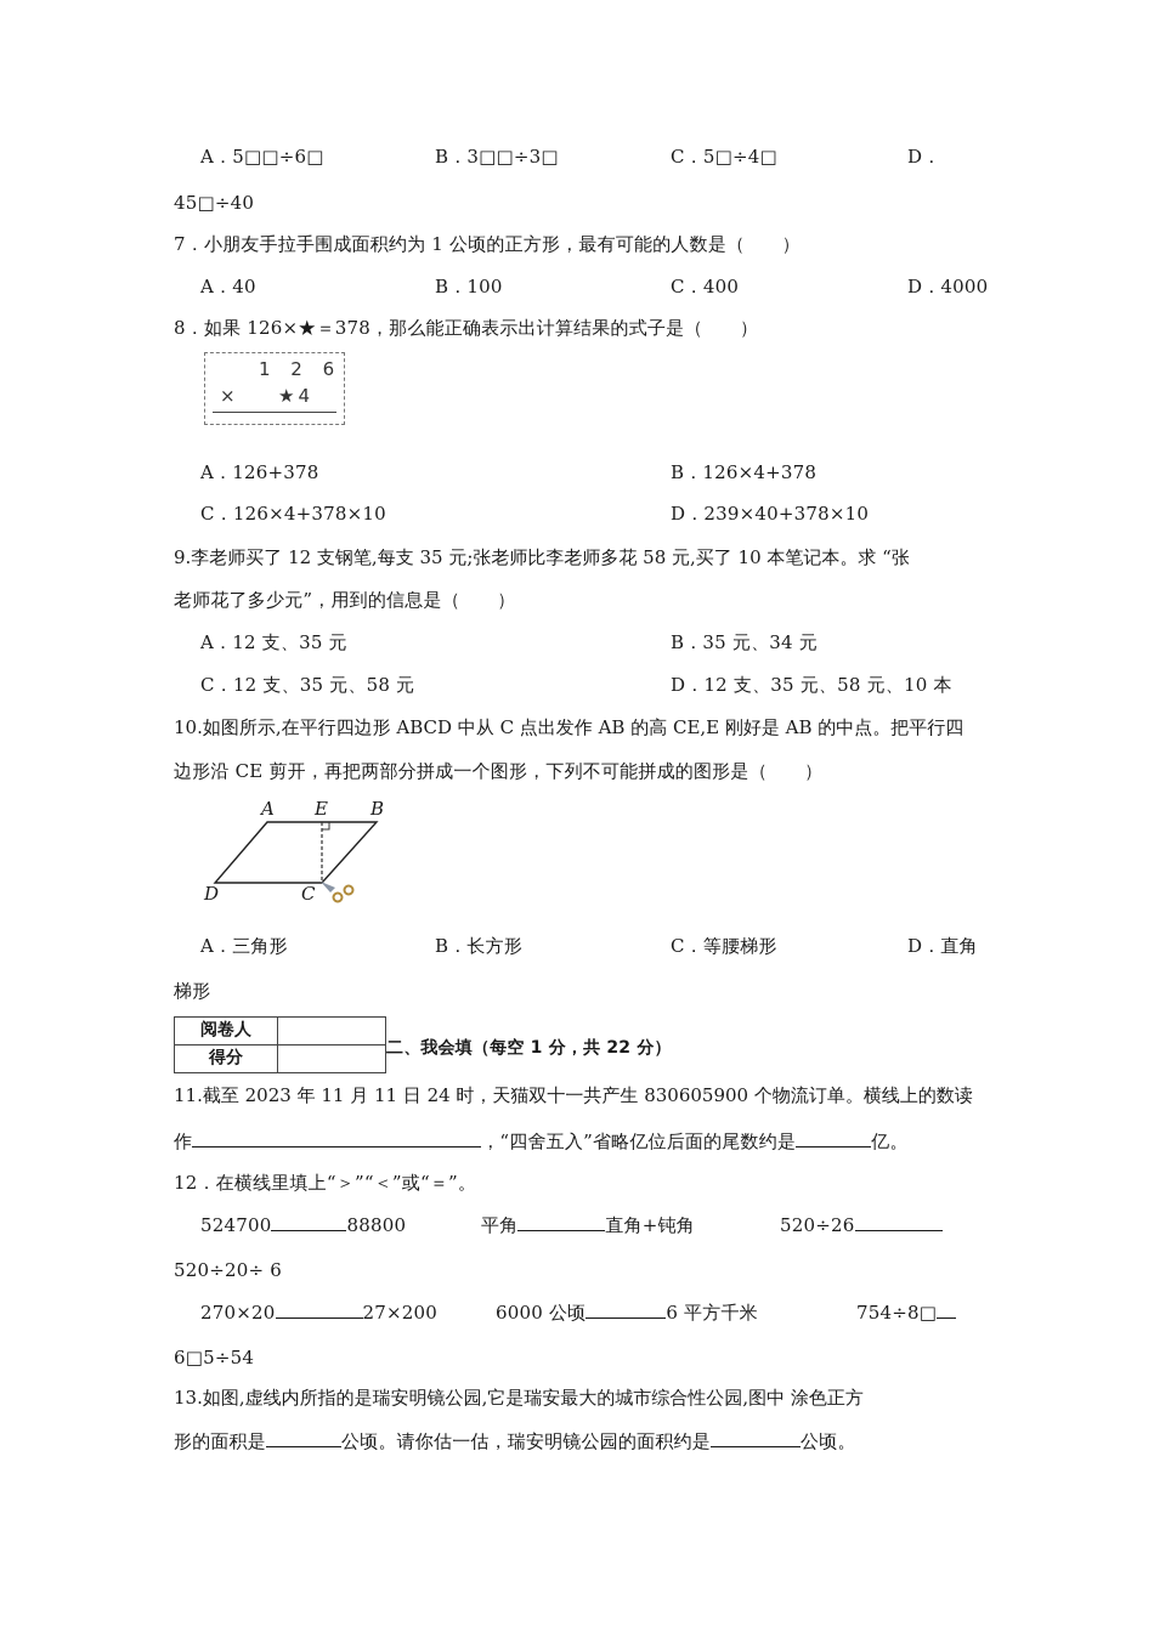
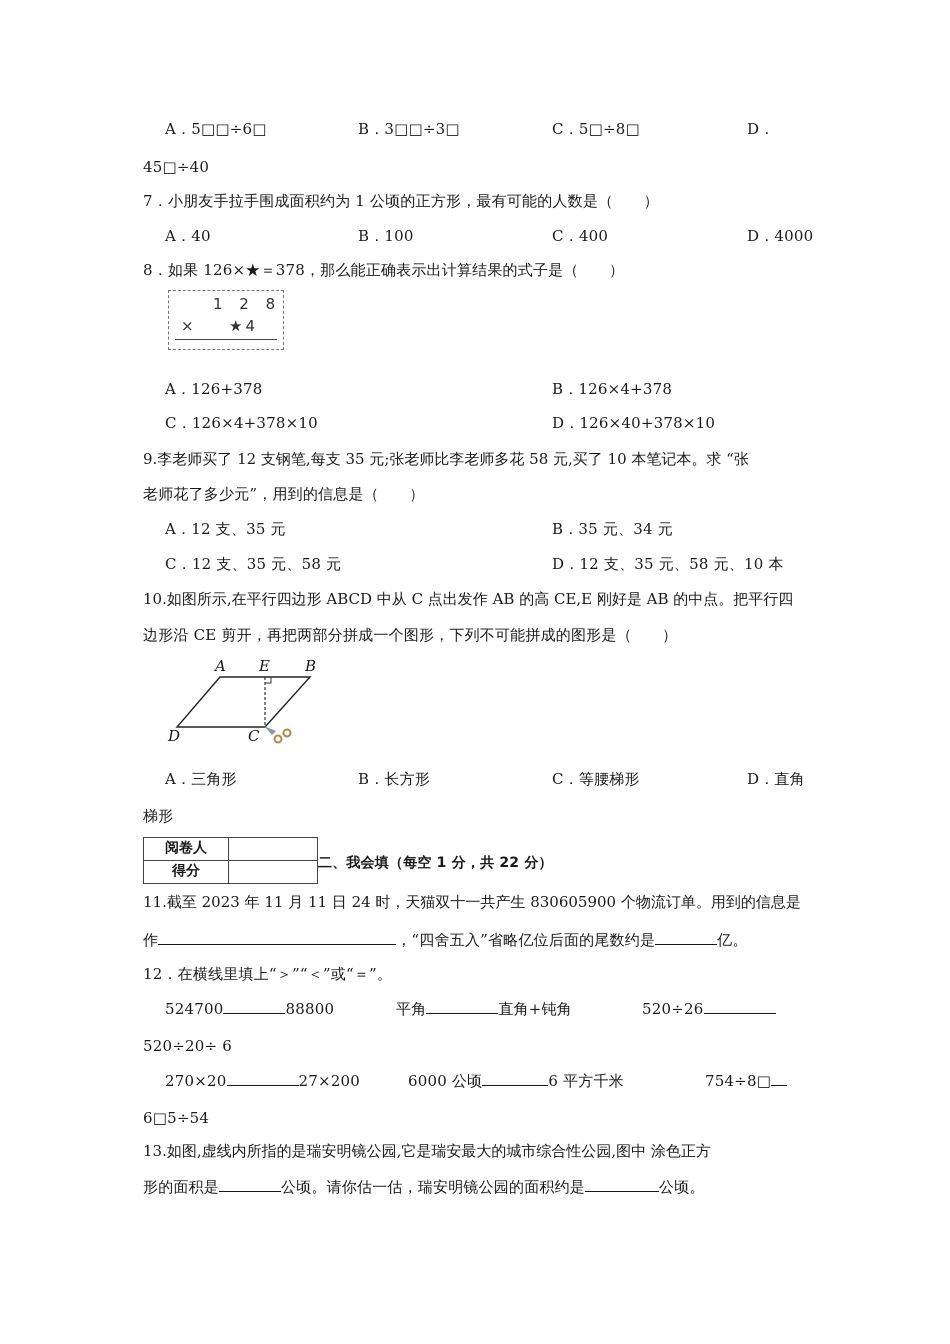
  A．5□□÷6□
  B．3□□÷3□
- C．5□÷4□
+ C．5□÷8□
  D．
  45□÷40
  7．小朋友手拉手围成面积约为 1 公顷的正方形，最有可能的人数是（ ）
  A．40
  B．100
  C．400
  D．4000
  8．如果 126×★＝378，那么能正确表示出计算结果的式子是（ ）
- 1 2 6
+ 1 2 8
  ×
  ★4
  A．126+378
  B．126×4+378
  C．126×4+378×10
- D．239×40+378×10
+ D．126×40+378×10
  9.李老师买了 12 支钢笔,每支 35 元;张老师比李老师多花 58 元,买了 10 本笔记本。求 “张
  老师花了多少元”，用到的信息是（ ）
  A．12 支、35 元
  B．35 元、34 元
  C．12 支、35 元、58 元
  D．12 支、35 元、58 元、10 本
  10.如图所示,在平行四边形 ABCD 中从 C 点出发作 AB 的高 CE,E 刚好是 AB 的中点。把平行四
  边形沿 CE 剪开，再把两部分拼成一个图形，下列不可能拼成的图形是（ ）
  A
  E
  B
  D
  C
  A．三角形
  B．长方形
  C．等腰梯形
  D．直角
  梯形
  阅卷人
  得分
  二、我会填（每空 1 分，共 22 分）
- 11.截至 2023 年 11 月 11 日 24 时，天猫双十一共产生 830605900 个物流订单。横线上的数读
+ 11.截至 2023 年 11 月 11 日 24 时，天猫双十一共产生 830605900 个物流订单。用到的信息是
  作 ，“四舍五入”省略亿位后面的尾数约是 亿。
  12．在横线里填上“＞”“＜”或“＝”。
  524700 88800
  平角 直角+钝角
  520÷26
  520÷20÷ 6
  270×20 27×200
  6000 公顷 6 平方千米
  754÷8□
  6□5÷54
  13.如图,虚线内所指的是瑞安明镜公园,它是瑞安最大的城市综合性公园,图中 涂色正方
  形的面积是 公顷。请你估一估，瑞安明镜公园的面积约是 公顷。
